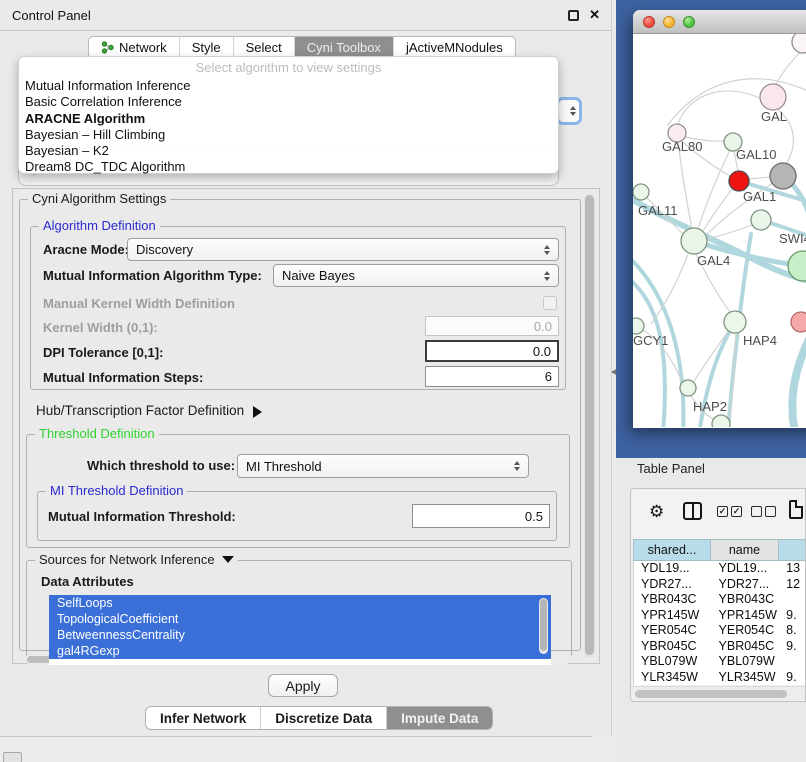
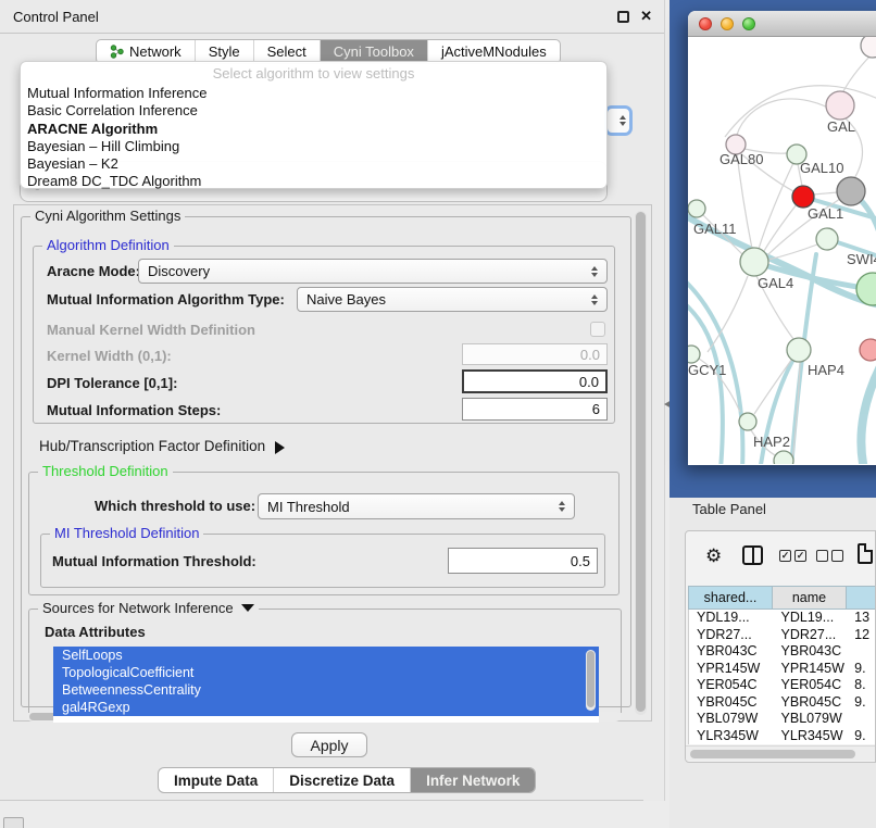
  Control Panel
  ✕
  Network
  Style
  Select
  Cyni Toolbox
  jActiveMNodules
  Select algorithm to view settings
  Mutual Information Inference
  Basic Correlation Inference
  ARACNE Algorithm
  Bayesian – Hill Climbing
  Bayesian – K2
  Dream8 DC_TDC Algorithm
  Cyni Algorithm Settings
  Algorithm Definition
  Aracne Mode
  Discovery
  Mutual Information Algorithm Type:
  Naive Bayes
  Manual Kernel Width Definition
  Kernel Width (0,1):
  0.0
  DPI Tolerance [0,1]:
  0.0
  Mutual Information Steps:
  6
  Hub/Transcription Factor Definition
  Threshold Definition
  Which threshold to use:
  MI Threshold
  MI Threshold Definition
  Mutual Information Threshold:
  0.5
  Sources for Network Inference
  Data Attributes
  SelfLoops
  TopologicalCoefficient
  BetweennessCentrality
  gal4RGexp
  Apply
- Infer Network
+ Impute Data
  Discretize Data
- Impute Data
+ Infer Network
  GAL
  GAL80
  GAL10
  GAL11
  GAL1
  SWI
  GAL4
  GCY1
  HAP4
  HAP2
  Table Panel
  ⚙
  ✓
  ✓
  shared...
  name
  YDL19...
  YDL19...
  13
  YDR27...
  YDR27...
  12
  YBR043C
  YBR043C
  YPR145W
  YPR145W
  9.
  YER054C
  YER054C
  8.
  YBR045C
  YBR045C
  9.
  YBL079W
  YBL079W
  YLR345W
  YLR345W
  9.
